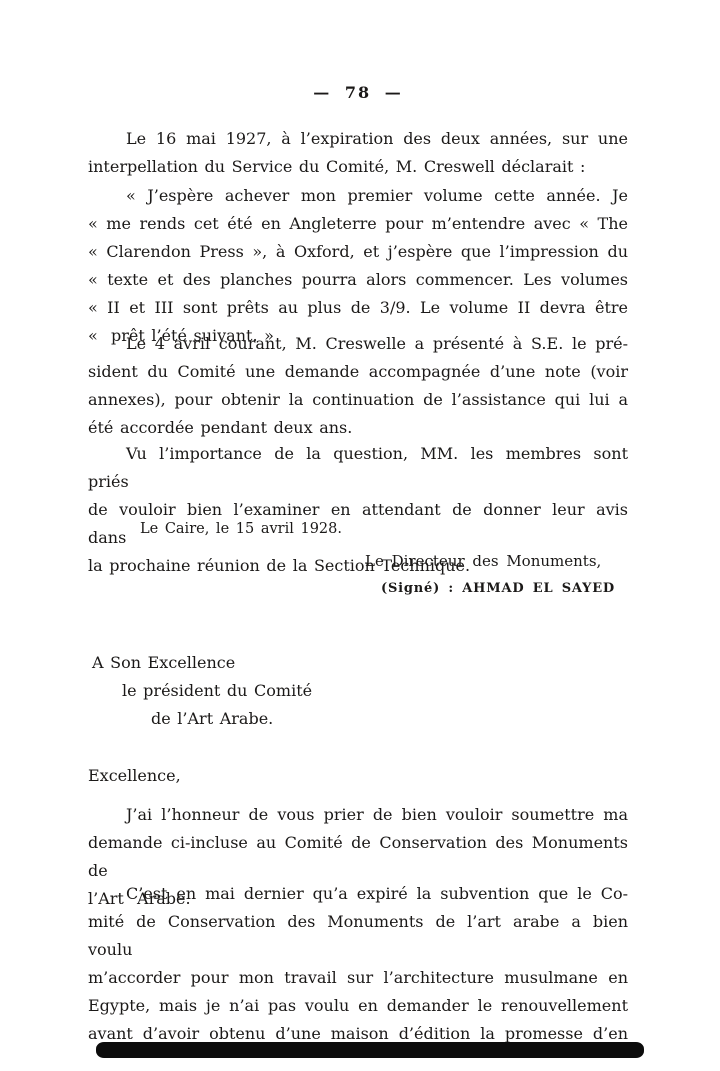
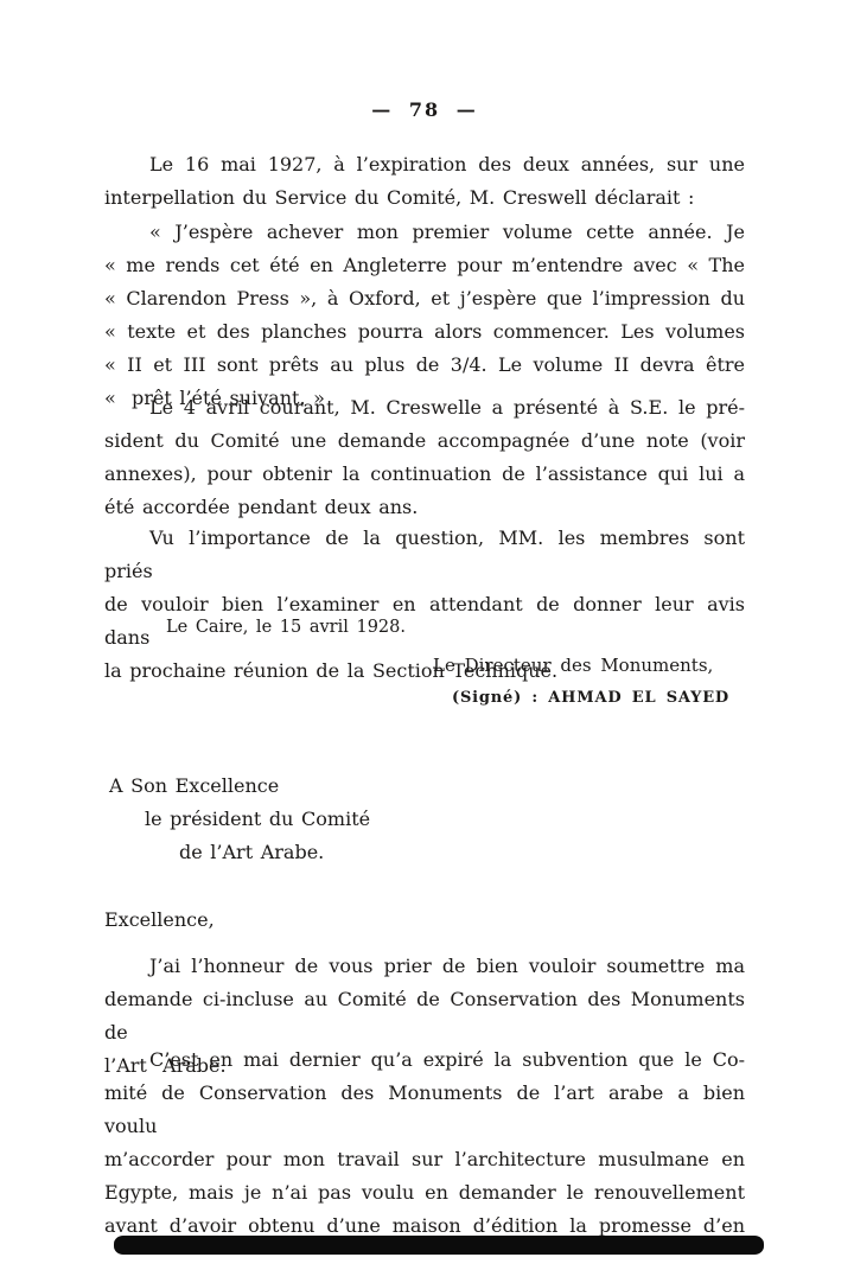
  — 78 —
  Le 16 mai 1927, à l’expiration des deux années, sur une
  interpellation du Service du Comité, M. Creswell déclarait :
  « J’espère achever mon premier volume cette année. Je
  « me rends cet été en Angleterre pour m’entendre avec « The
  « Clarendon Press », à Oxford, et j’espère que l’impression du
  « texte et des planches pourra alors commencer. Les volumes
- « II et III sont prêts au plus de 3/9. Le volume II devra être
+ « II et III sont prêts au plus de 3/4. Le volume II devra être
  « prêt l’été suivant. »
  Le 4 avril courant, M. Creswelle a présenté à S.E. le pré-
  sident du Comité une demande accompagnée d’une note (voir
  annexes), pour obtenir la continuation de l’assistance qui lui a
  été accordée pendant deux ans.
  Vu l’importance de la question, MM. les membres sont priés
  de vouloir bien l’examiner en attendant de donner leur avis dans
  la prochaine réunion de la Section Technique.
  Le Caire, le 15 avril 1928.
  Le Directeur des Monuments,
  (Signé) : AHMAD EL SAYED
  A Son Excellence
  le président du Comité
  de l’Art Arabe.
  Excellence,
  J’ai l’honneur de vous prier de bien vouloir soumettre ma
  demande ci-incluse au Comité de Conservation des Monuments de
  l’Art Arabe.
  C’est en mai dernier qu’a expiré la subvention que le Co-
  mité de Conservation des Monuments de l’art arabe a bien voulu
  m’accorder pour mon travail sur l’architecture musulmane en
  Egypte, mais je n’ai pas voulu en demander le renouvellement
  avant d’avoir obtenu d’une maison d’édition la promesse d’en
